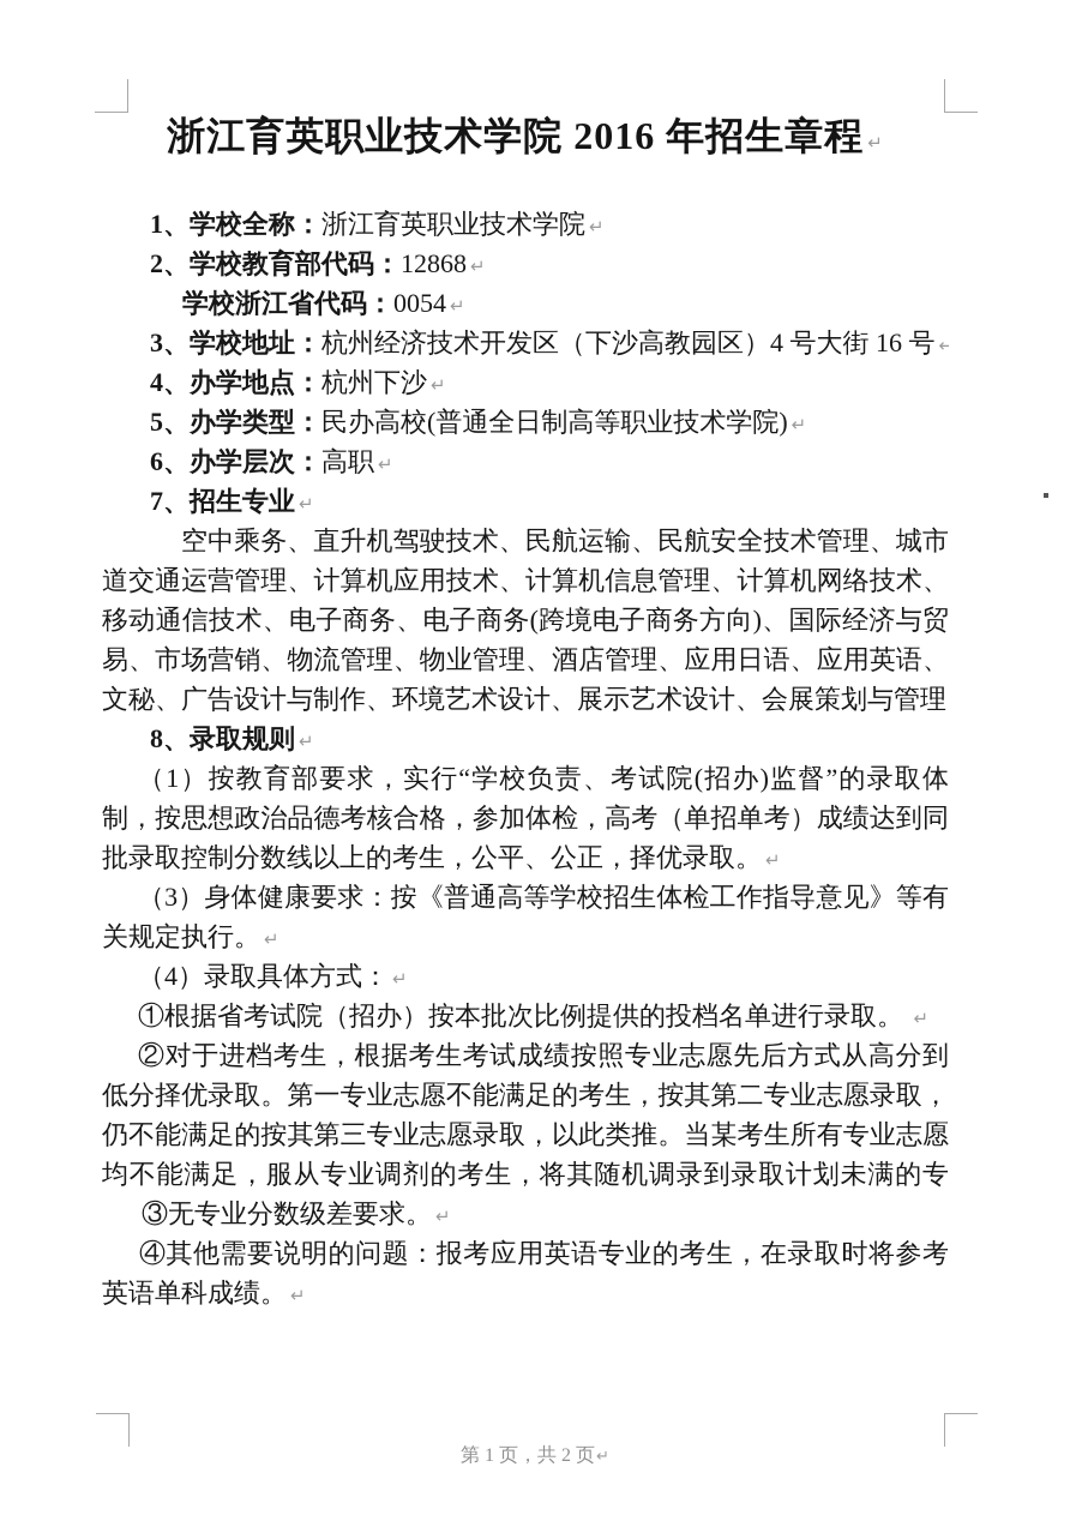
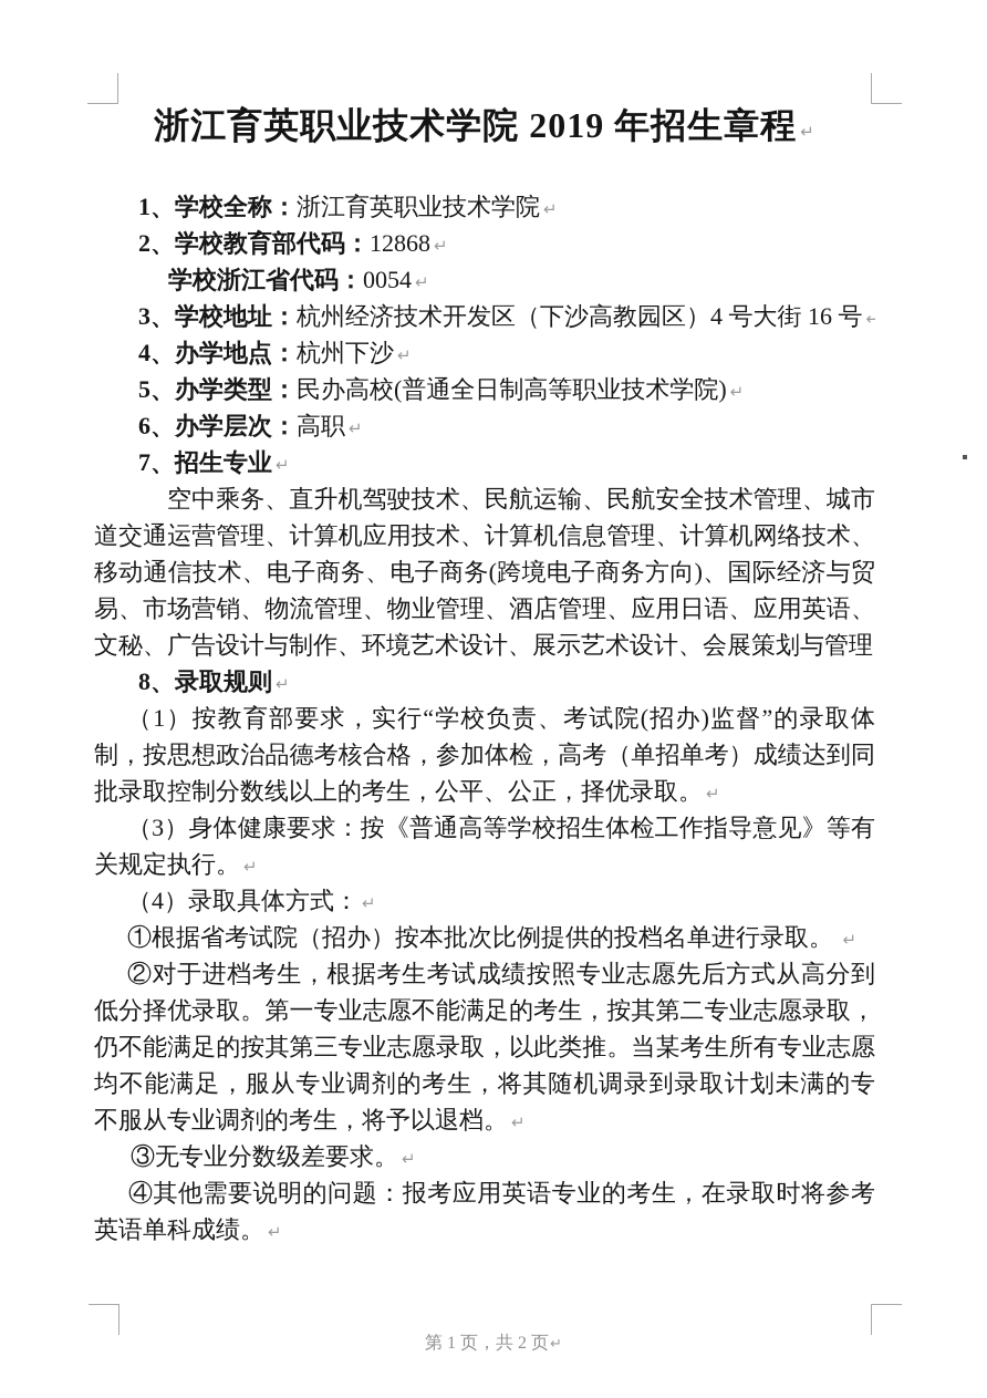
- 浙江育英职业技术学院 2016 年招生章程 ↵
+ 浙江育英职业技术学院 2019 年招生章程 ↵
  1、学校全称：浙江育英职业技术学院 ↵
  2、学校教育部代码：12868 ↵
  学校浙江省代码：0054 ↵
  3、学校地址：杭州经济技术开发区（下沙高教园区）4 号大街 16 号 ↵
  4、办学地点：杭州下沙 ↵
  5、办学类型：民办高校(普通全日制高等职业技术学院) ↵
  6、办学层次：高职 ↵
  7、招生专业 ↵
  空中乘务、直升机驾驶技术、民航运输、民航安全技术管理、城市
  道交通运营管理、计算机应用技术、计算机信息管理、计算机网络技术、
  移动通信技术、电子商务、电子商务(跨境电子商务方向)、国际经济与贸
  易、市场营销、物流管理、物业管理、酒店管理、应用日语、应用英语、
  文秘、广告设计与制作、环境艺术设计、展示艺术设计、会展策划与管理
  8、录取规则 ↵
  （1）按教育部要求，实行“学校负责、考试院(招办)监督”的录取体
  制，按思想政治品德考核合格，参加体检，高考（单招单考）成绩达到同
  批录取控制分数线以上的考生，公平、公正，择优录取。 ↵
  （3）身体健康要求：按《普通高等学校招生体检工作指导意见》等有
  关规定执行。 ↵
  （4）录取具体方式： ↵
  ①根据省考试院（招办）按本批次比例提供的投档名单进行录取。 ↵
  ②对于进档考生，根据考生考试成绩按照专业志愿先后方式从高分到
  低分择优录取。第一专业志愿不能满足的考生，按其第二专业志愿录取，
  仍不能满足的按其第三专业志愿录取，以此类推。当某考生所有专业志愿
  均不能满足，服从专业调剂的考生，将其随机调录到录取计划未满的专
+ 不服从专业调剂的考生，将予以退档。 ↵
  ③无专业分数级差要求。 ↵
  ④其他需要说明的问题：报考应用英语专业的考生，在录取时将参考
  英语单科成绩。 ↵
  第 1 页，共 2 页↵
